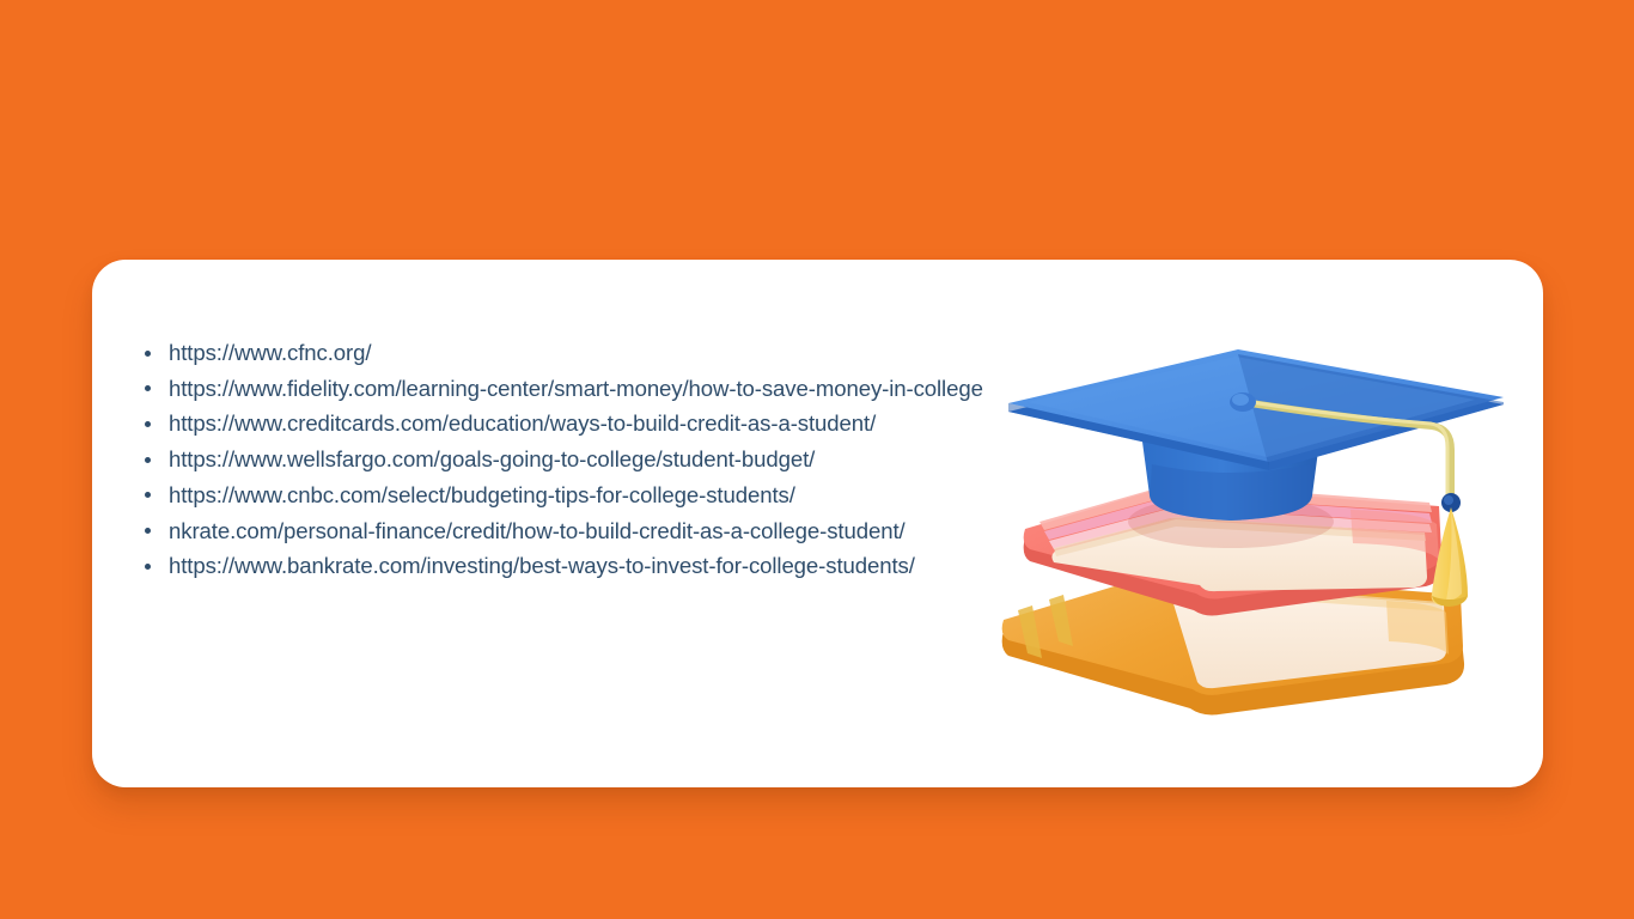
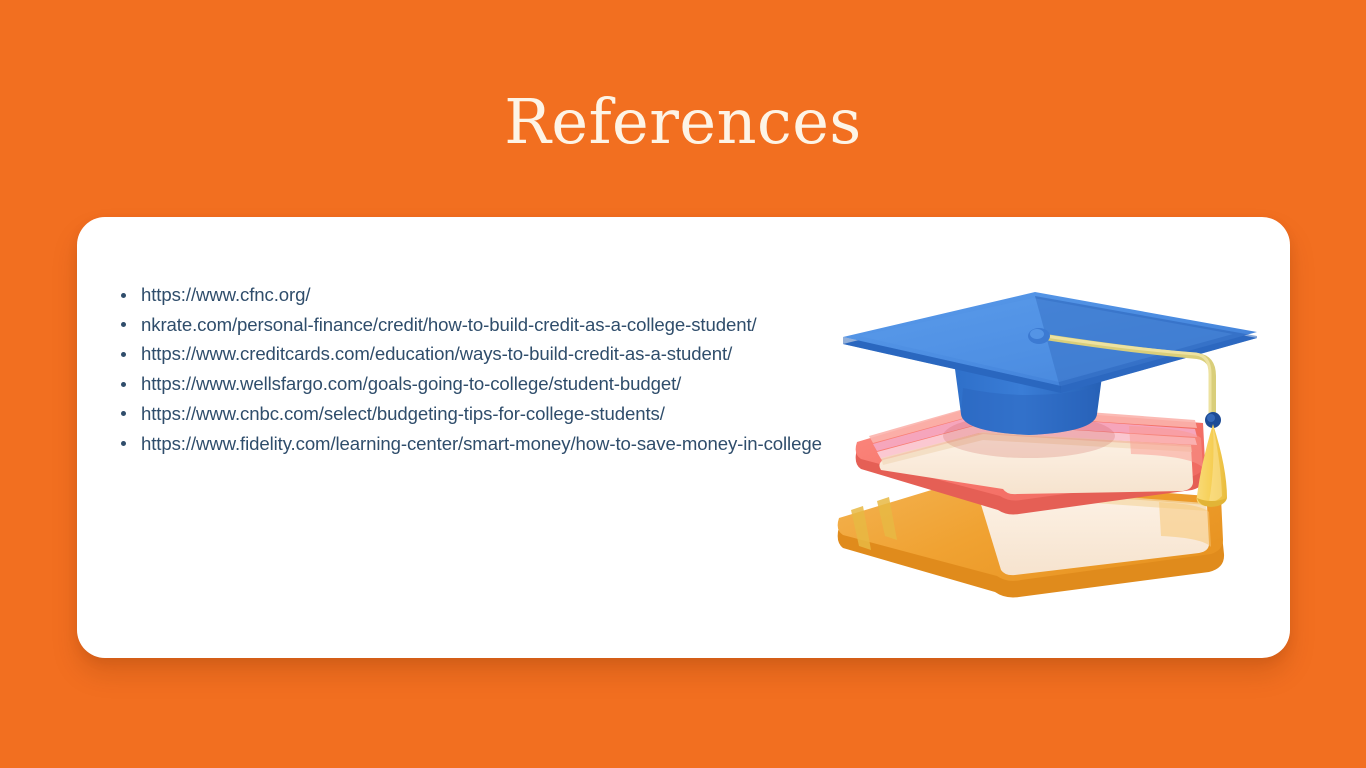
+ References
  https://www.cfnc.org/
- https://www.fidelity.com/learning-center/smart-money/how-to-save-money-in-college
+ nkrate.com/personal-finance/credit/how-to-build-credit-as-a-college-student/
  https://www.creditcards.com/education/ways-to-build-credit-as-a-student/
  https://www.wellsfargo.com/goals-going-to-college/student-budget/
  https://www.cnbc.com/select/budgeting-tips-for-college-students/
- nkrate.com/personal-finance/credit/how-to-build-credit-as-a-college-student/
+ https://www.fidelity.com/learning-center/smart-money/how-to-save-money-in-college
- https://www.bankrate.com/investing/best-ways-to-invest-for-college-students/
